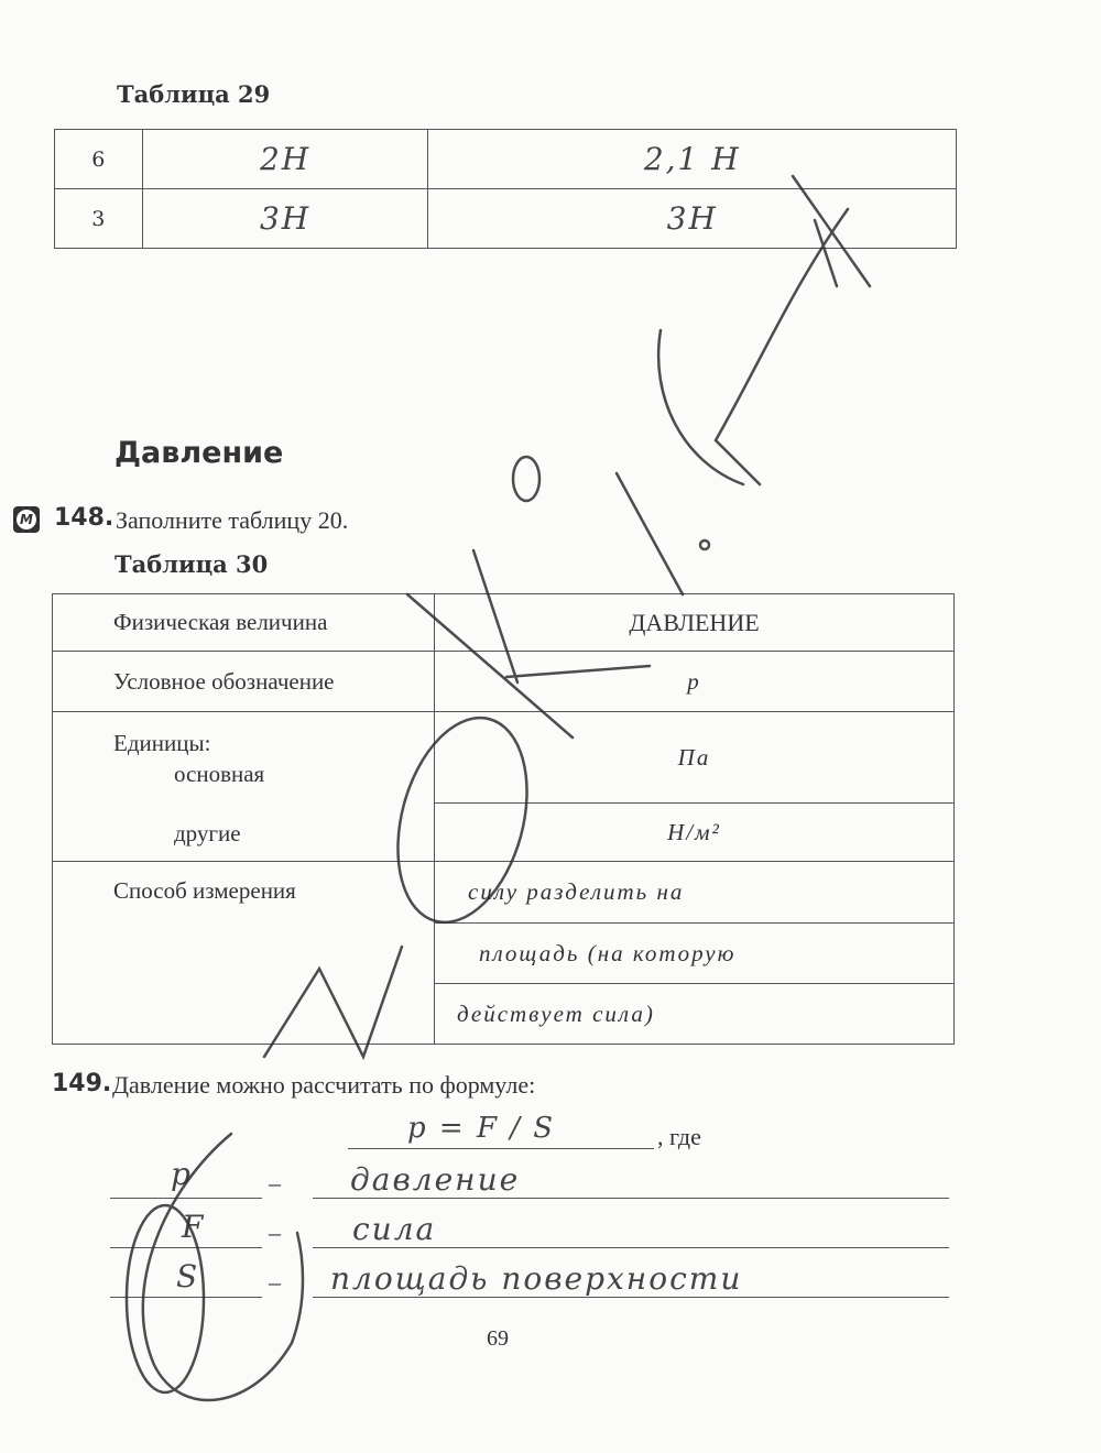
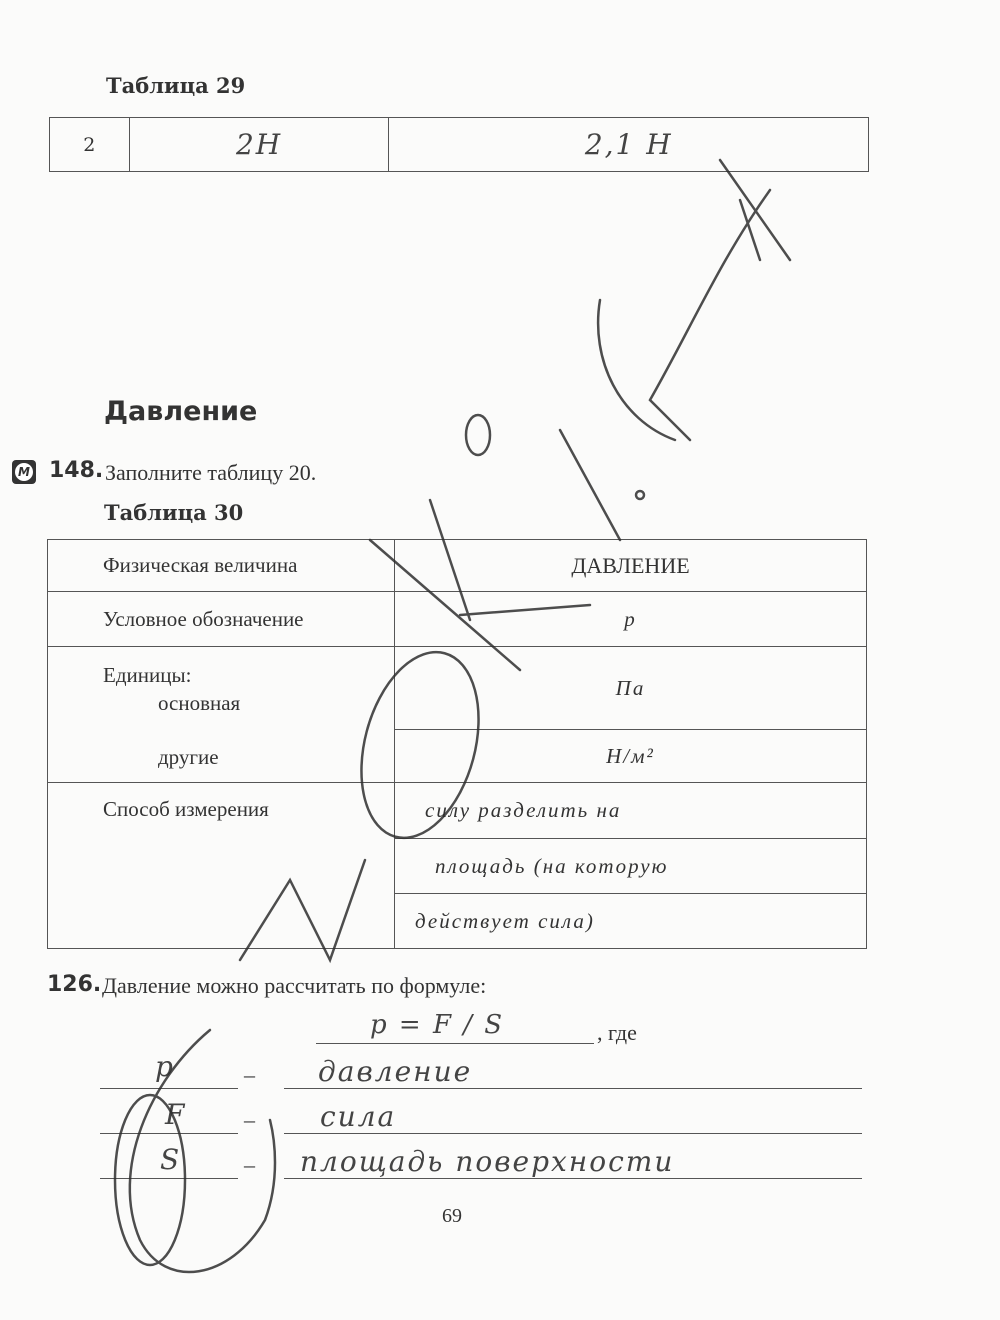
  Таблица 29
- 6	2Н	2,1 Н
+ 2	2Н	2,1 Н
- 3	3Н	3Н
  Давление
  М
  148.
  Заполните таблицу 20.
  Таблица 30
  Физическая величина	ДАВЛЕНИЕ
  Условное обозначение	p
  Единицы: основная другие	Па
  Н/м²
  Способ измерения	силу разделить на
  площадь (на которую
  действует сила)
- 149.
+ 126.
  Давление можно рассчитать по формуле:
  p = F / S
  , где
  p
  –
  давление
  F
  –
  сила
  S
  –
  площадь поверхности
  69
